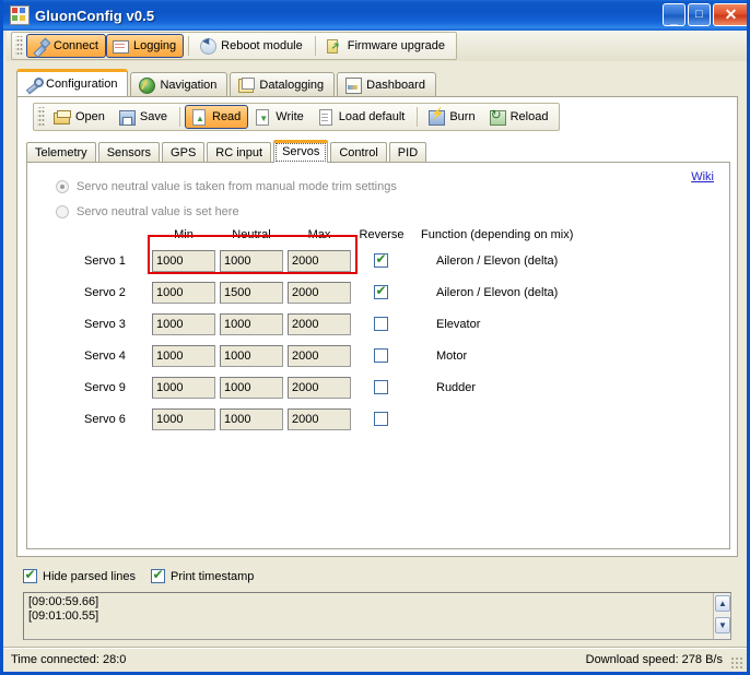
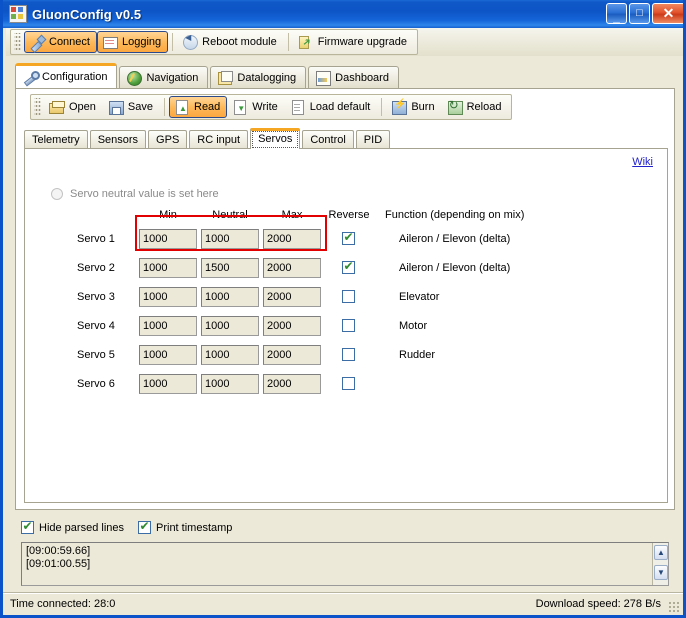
  GluonConfig v0.5
  _
  □
  ✕
  Connect
  Logging
  Reboot module
  Firmware upgrade
  Configuration
  Navigation
  Datalogging
  Dashboard
  Open
  Save
  Read
  Write
  Load default
  Burn
  Reload
  Telemetry
  Sensors
  GPS
  RC input
  Servos
  Control
  PID
  Wiki
- Servo neutral value is taken from manual mode trim settings
  Servo neutral value is set here
  Min
  Neutral
  Max
  Reverse
  Function (depending on mix)
  Servo 1
  1000
  1000
  2000
  Aileron / Elevon (delta)
  Servo 2
  1000
  1500
  2000
  Aileron / Elevon (delta)
  Servo 3
  1000
  1000
  2000
  Elevator
  Servo 4
  1000
  1000
  2000
  Motor
- Servo 9
+ Servo 5
  1000
  1000
  2000
  Rudder
  Servo 6
  1000
  1000
  2000
  Hide parsed lines
  Print timestamp
  [09:00:59.66]
  [09:01:00.55]
  ▲
  ▼
  Time connected: 28:0
  Download speed: 278 B/s
